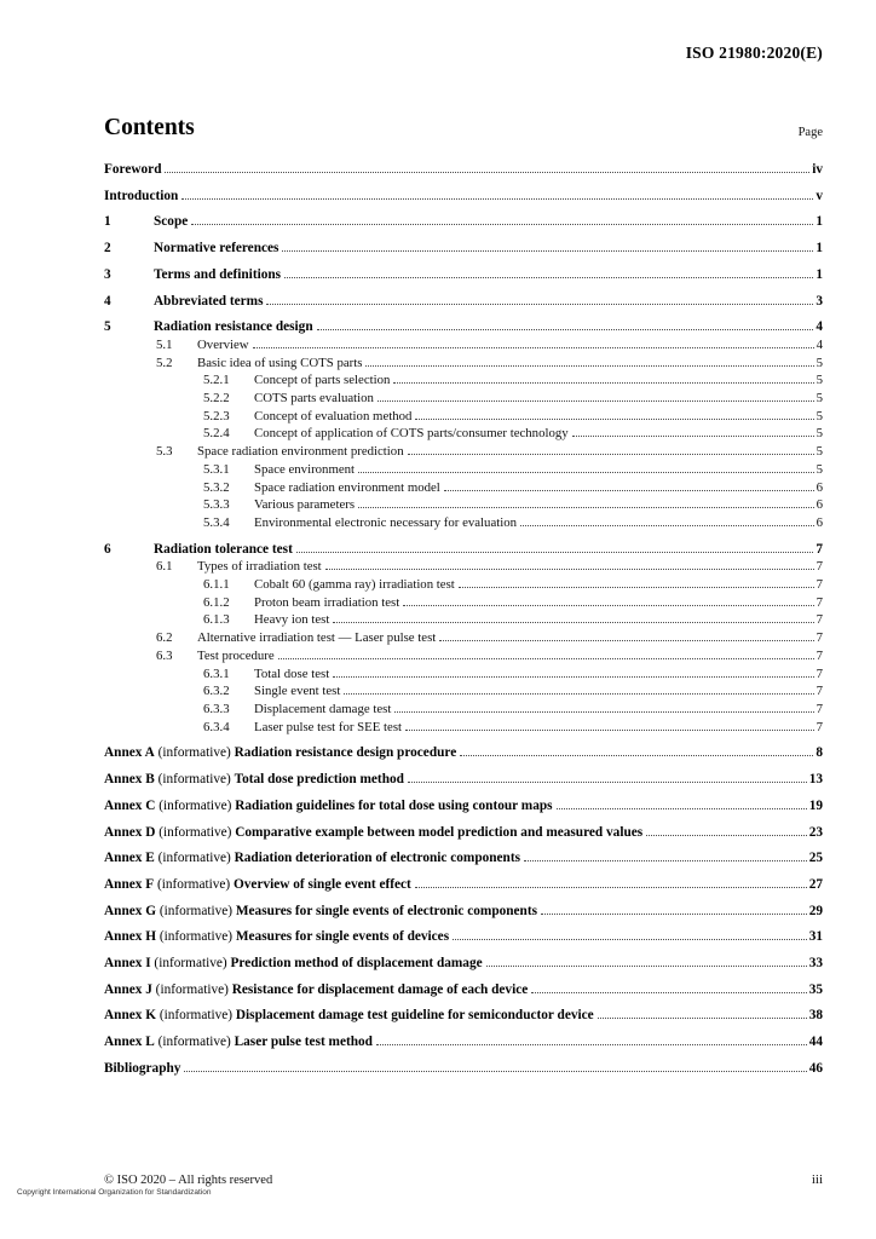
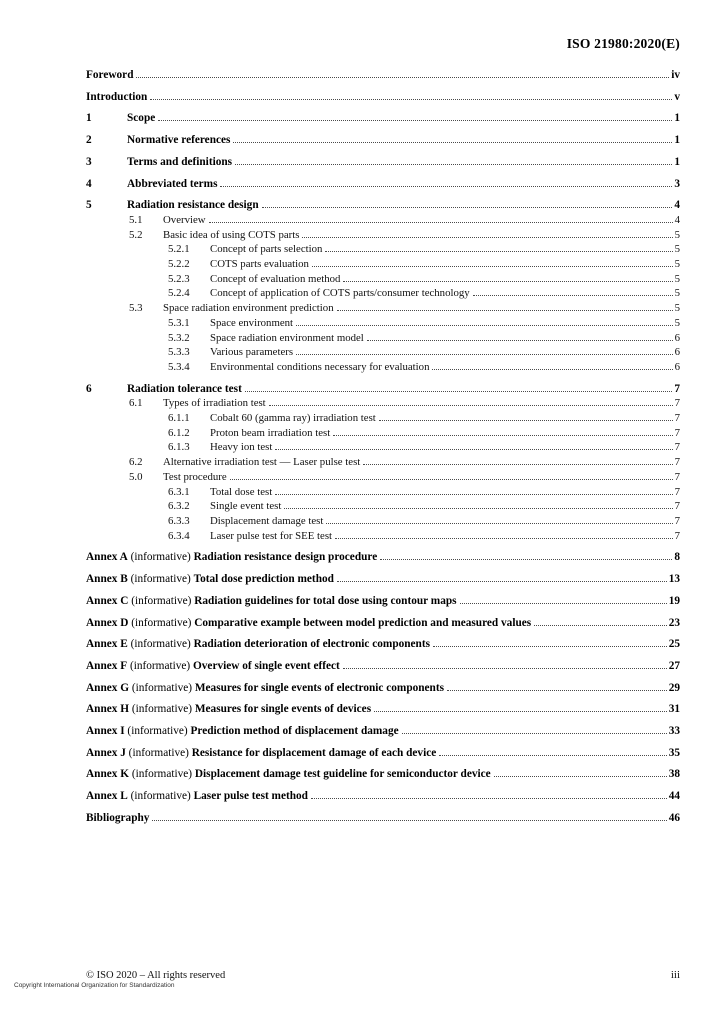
  ISO 21980:2020(E)
- Contents
- Page
  Foreword
  iv
  Introduction
  v
  1
  Scope
  1
  2
  Normative references
  1
  3
  Terms and definitions
  1
  4
  Abbreviated terms
  3
  5
  Radiation resistance design
  4
  5.1
  Overview
  4
  5.2
  Basic idea of using COTS parts
  5
  5.2.1
  Concept of parts selection
  5
  5.2.2
  COTS parts evaluation
  5
  5.2.3
  Concept of evaluation method
  5
  5.2.4
  Concept of application of COTS parts/consumer technology
  5
  5.3
  Space radiation environment prediction
  5
  5.3.1
  Space environment
  5
  5.3.2
  Space radiation environment model
  6
  5.3.3
  Various parameters
  6
  5.3.4
- Environmental electronic necessary for evaluation
+ Environmental conditions necessary for evaluation
  6
  6
  Radiation tolerance test
  7
  6.1
  Types of irradiation test
  7
  6.1.1
  Cobalt 60 (gamma ray) irradiation test
  7
  6.1.2
  Proton beam irradiation test
  7
  6.1.3
  Heavy ion test
  7
  6.2
  Alternative irradiation test — Laser pulse test
  7
- 6.3
+ 5.0
  Test procedure
  7
  6.3.1
  Total dose test
  7
  6.3.2
  Single event test
  7
  6.3.3
  Displacement damage test
  7
  6.3.4
  Laser pulse test for SEE test
  7
  Annex A (informative) Radiation resistance design procedure
  8
  Annex B (informative) Total dose prediction method
  13
  Annex C (informative) Radiation guidelines for total dose using contour maps
  19
  Annex D (informative) Comparative example between model prediction and measured values
  23
  Annex E (informative) Radiation deterioration of electronic components
  25
  Annex F (informative) Overview of single event effect
  27
  Annex G (informative) Measures for single events of electronic components
  29
  Annex H (informative) Measures for single events of devices
  31
  Annex I (informative) Prediction method of displacement damage
  33
  Annex J (informative) Resistance for displacement damage of each device
  35
  Annex K (informative) Displacement damage test guideline for semiconductor device
  38
  Annex L (informative) Laser pulse test method
  44
  Bibliography
  46
  © ISO 2020 – All rights reserved
  iii
